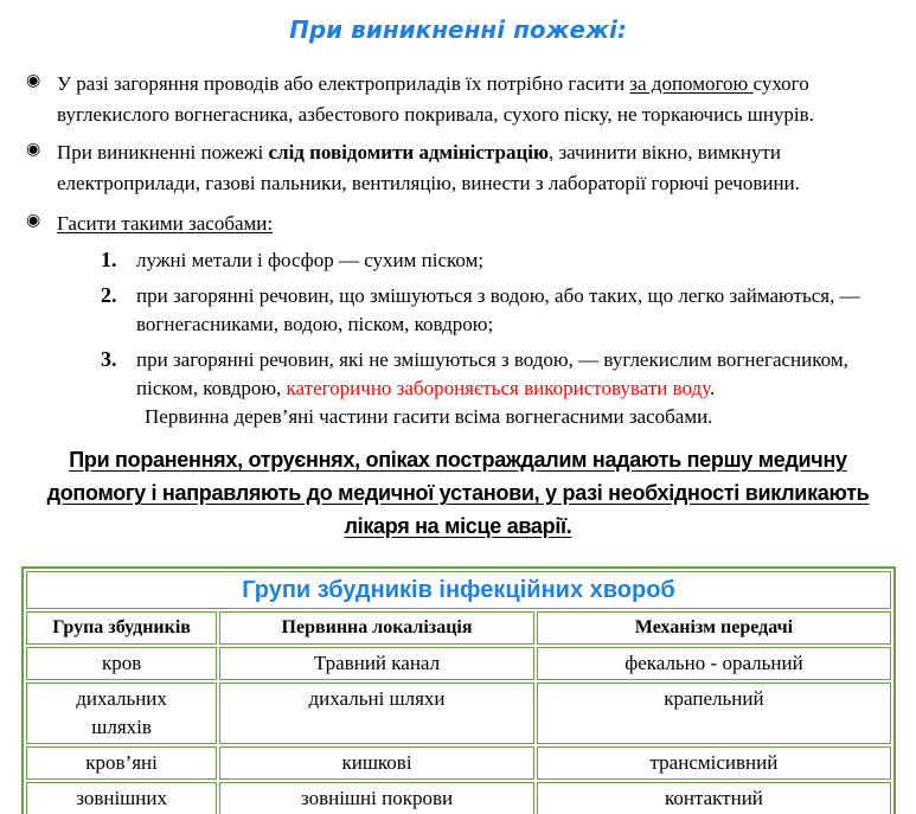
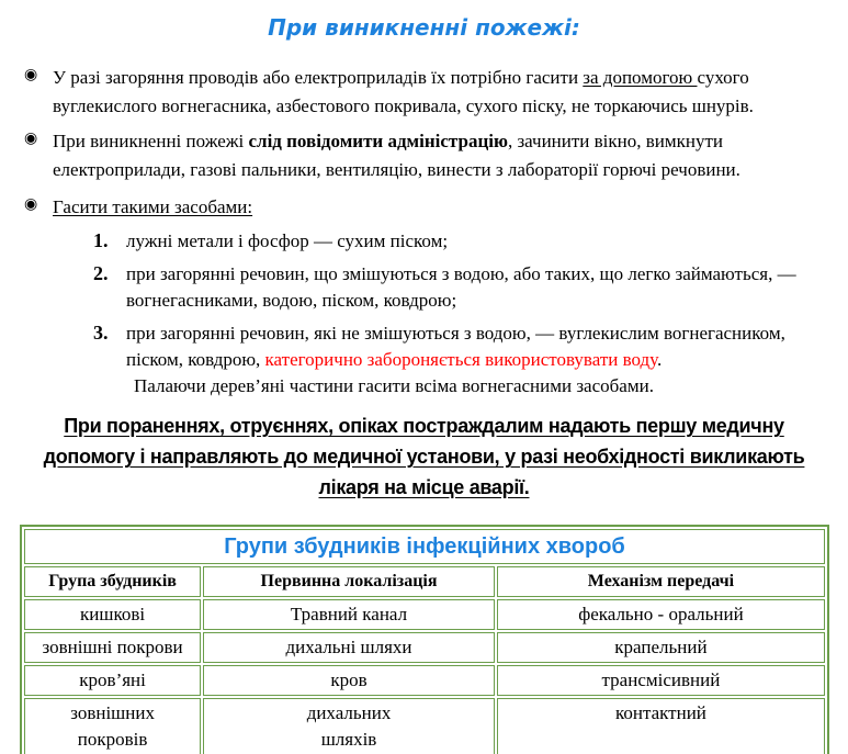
  При виникненні пожежі:
  ◉
  У разі загоряння проводів або електроприладів їх потрібно гасити за допомогою сухого
  вуглекислого вогнегасника, азбестового покривала, сухого піску, не торкаючись шнурів.
  ◉
  При виникненні пожежі слід повідомити адміністрацію, зачинити вікно, вимкнути
  електроприлади, газові пальники, вентиляцію, винести з лабораторії горючі речовини.
  ◉
  Гасити такими засобами:
  1.
  лужні метали і фосфор — сухим піском;
  2.
  при загорянні речовин, що змішуються з водою, або таких, що легко займаються, —
  вогнегасниками, водою, піском, ковдрою;
  3.
  при загорянні речовин, які не змішуються з водою, — вуглекислим вогнегасником,
  піском, ковдрою, категорично забороняється використовувати воду.
- Первинна дерев’яні частини гасити всіма вогнегасними засобами.
+ Палаючи дерев’яні частини гасити всіма вогнегасними засобами.
  При пораненнях, отруєннях, опіках постраждалим надають першу медичну
  допомогу і направляють до медичної установи, у разі необхідності викликають
  лікаря на місце аварії.
  Групи збудників інфекційних хвороб
  Група збудників	Первинна локалізація	Механізм передачі
- кров	Травний канал	фекально - оральний
+ кишкові	Травний канал	фекально - оральний
- дихальних шляхів	дихальні шляхи	крапельний
+ зовнішні покрови	дихальні шляхи	крапельний
- кров’яні	кишкові	трансмісивний
+ кров’яні	кров	трансмісивний
- зовнішних	зовнішні покрови	контактний
+ зовнішних покровів	дихальних шляхів	контактний
